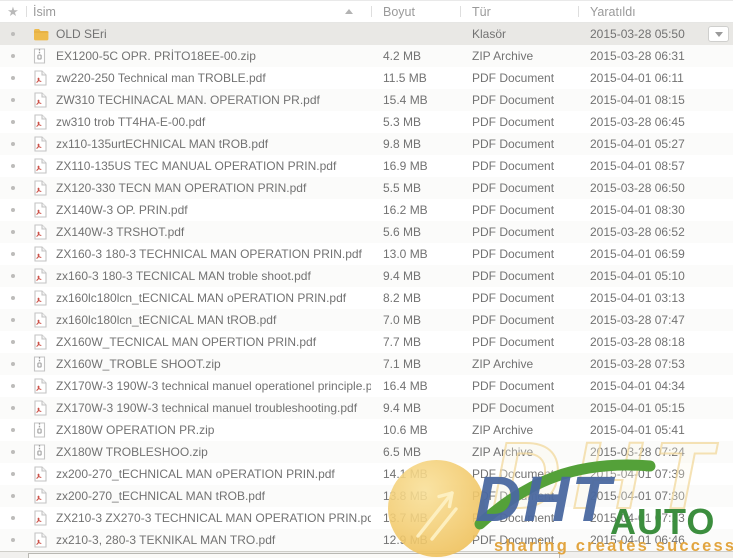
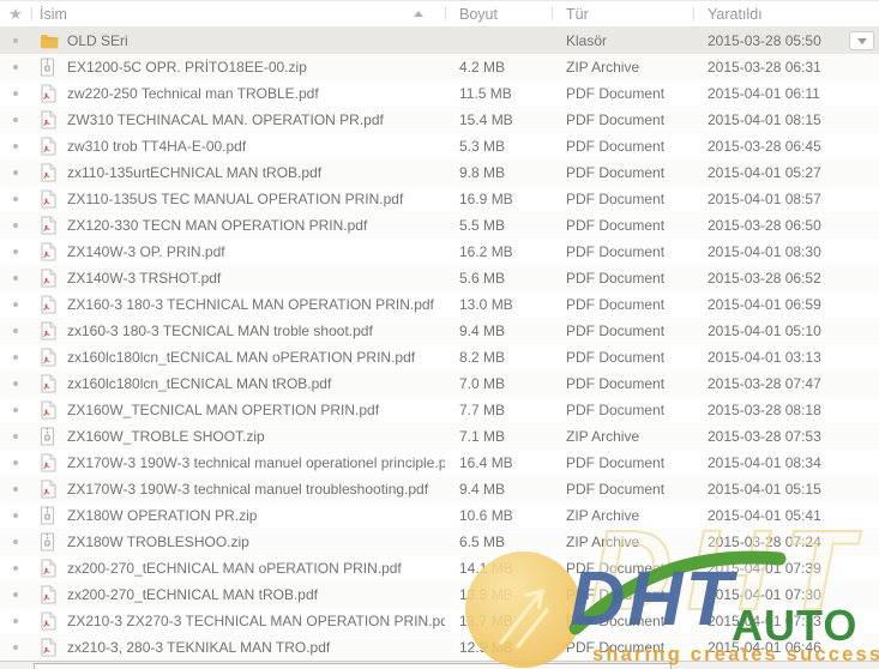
  ★
  İsim
  Boyut
  Tür
  Yaratıldı
  OLD SEri
  Klasör
  2015-03-28 05:50
  EX1200-5C OPR. PRİTO18EE-00.zip
  4.2 MB
  ZIP Archive
  2015-03-28 06:31
  zw220-250 Technical man TROBLE.pdf
  11.5 MB
  PDF Document
  2015-04-01 06:11
  ZW310 TECHINACAL MAN. OPERATION PR.pdf
  15.4 MB
  PDF Document
  2015-04-01 08:15
  zw310 trob TT4HA-E-00.pdf
  5.3 MB
  PDF Document
  2015-03-28 06:45
  zx110-135urtECHNICAL MAN tROB.pdf
  9.8 MB
  PDF Document
  2015-04-01 05:27
  ZX110-135US TEC MANUAL OPERATION PRIN.pdf
  16.9 MB
  PDF Document
  2015-04-01 08:57
  ZX120-330 TECN MAN OPERATION PRIN.pdf
  5.5 MB
  PDF Document
  2015-03-28 06:50
  ZX140W-3 OP. PRIN.pdf
  16.2 MB
  PDF Document
  2015-04-01 08:30
  ZX140W-3 TRSHOT.pdf
  5.6 MB
  PDF Document
  2015-03-28 06:52
  ZX160-3 180-3 TECHNICAL MAN OPERATION PRIN.pdf
  13.0 MB
  PDF Document
  2015-04-01 06:59
  zx160-3 180-3 TECNICAL MAN troble shoot.pdf
  9.4 MB
  PDF Document
  2015-04-01 05:10
  zx160lc180lcn_tECNICAL MAN oPERATION PRIN.pdf
  8.2 MB
  PDF Document
  2015-04-01 03:13
  zx160lc180lcn_tECNICAL MAN tROB.pdf
  7.0 MB
  PDF Document
  2015-03-28 07:47
  ZX160W_TECNICAL MAN OPERTION PRIN.pdf
  7.7 MB
  PDF Document
  2015-03-28 08:18
  ZX160W_TROBLE SHOOT.zip
  7.1 MB
  ZIP Archive
  2015-03-28 07:53
  ZX170W-3 190W-3 technical manuel operationel principle.p
  16.4 MB
  PDF Document
- 2015-04-01 04:34
+ 2015-04-01 08:34
  ZX170W-3 190W-3 technical manuel troubleshooting.pdf
  9.4 MB
  PDF Document
  2015-04-01 05:15
  ZX180W OPERATION PR.zip
  10.6 MB
  ZIP Archive
  2015-04-01 05:41
  ZX180W TROBLESHOO.zip
  6.5 MB
  ZIP Archive
  2015-03-28 07:24
  zx200-270_tECHNICAL MAN oPERATION PRIN.pdf
  PDF Docume
  2015-04-01 07:39
  zx200-270_tECHNICAL MAN tROB.pdf
  2015-04-01 07:30
  ZX210-3 ZX270-3 TECHNICAL MAN OPERATION PRIN.pd
  Document
  2015-04-01 07:13
  zx210-3, 280-3 TEKNIKAL MAN TRO.pdf
  PDF Document
  2015-04-01 06:46
  DHT
  DHT
  AUTO
  sharing creates success
